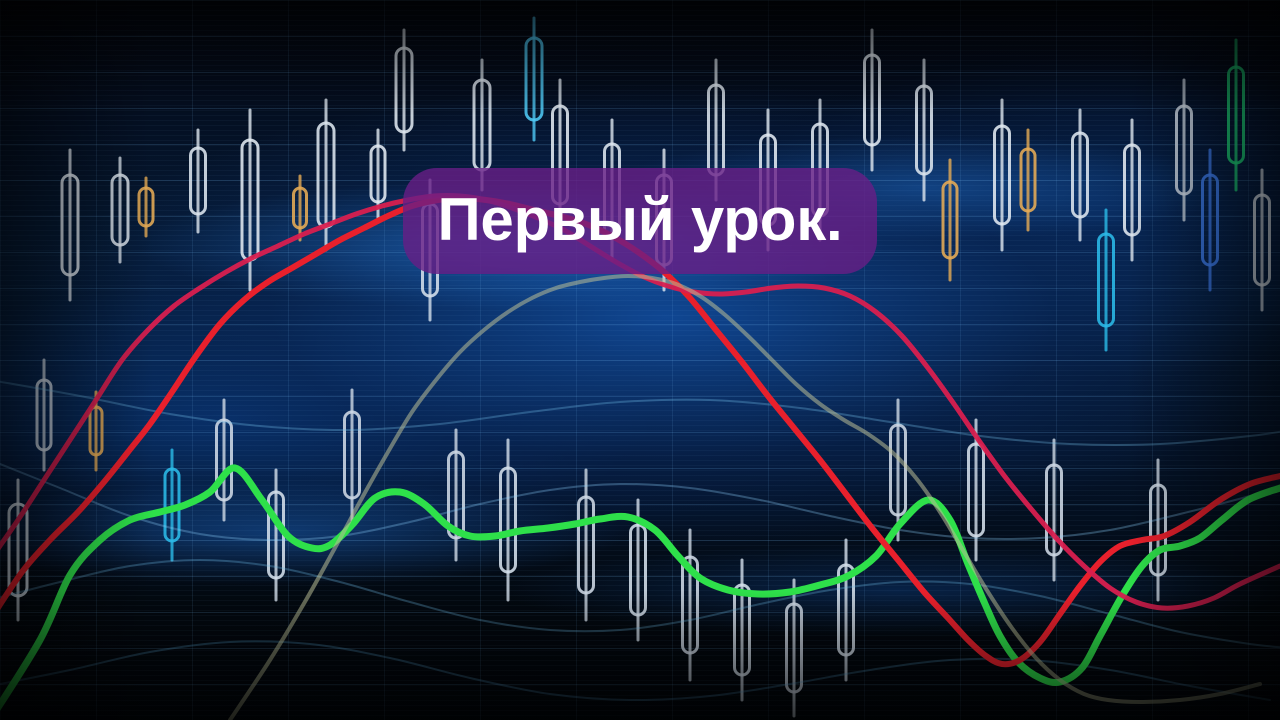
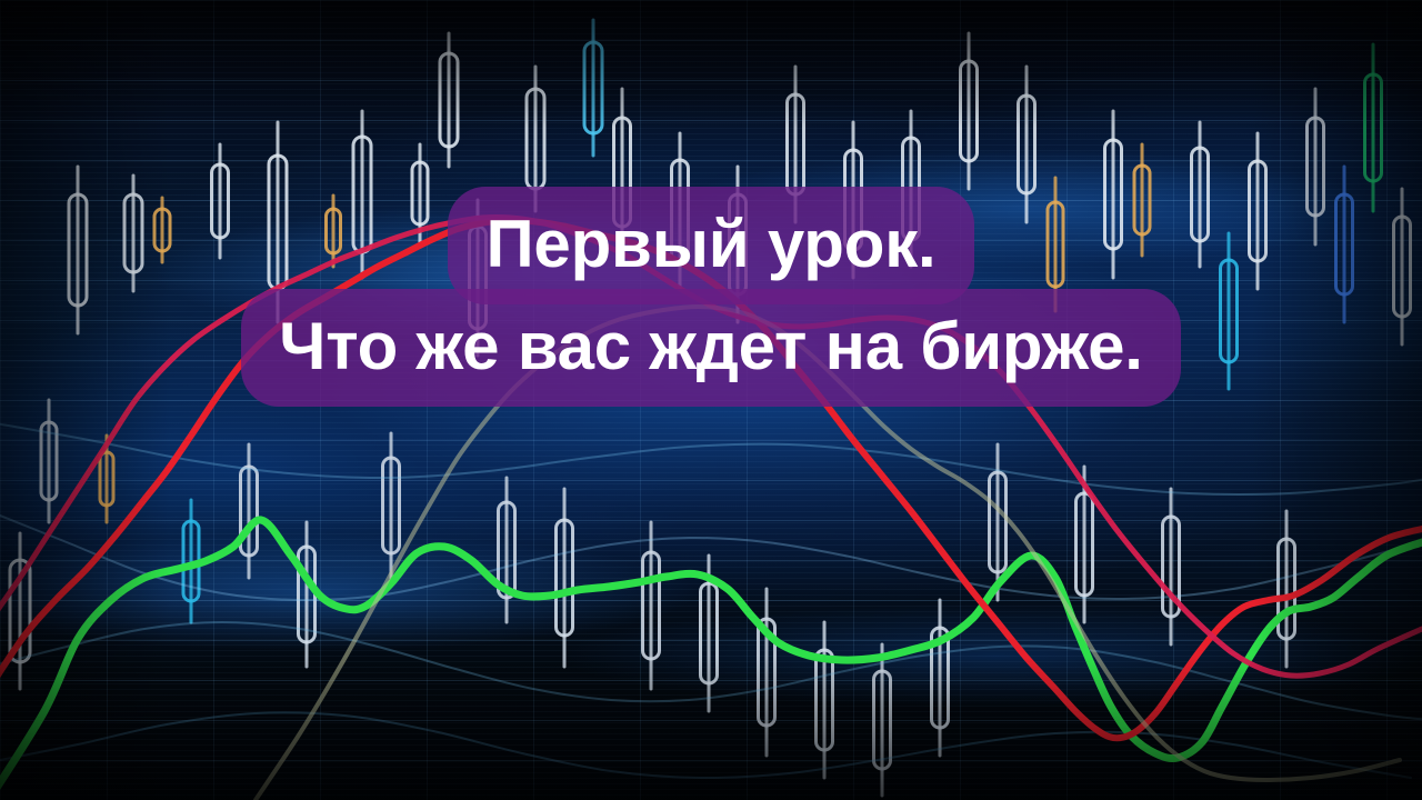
  Первый урок.
+ Что же вас ждет на бирже.
